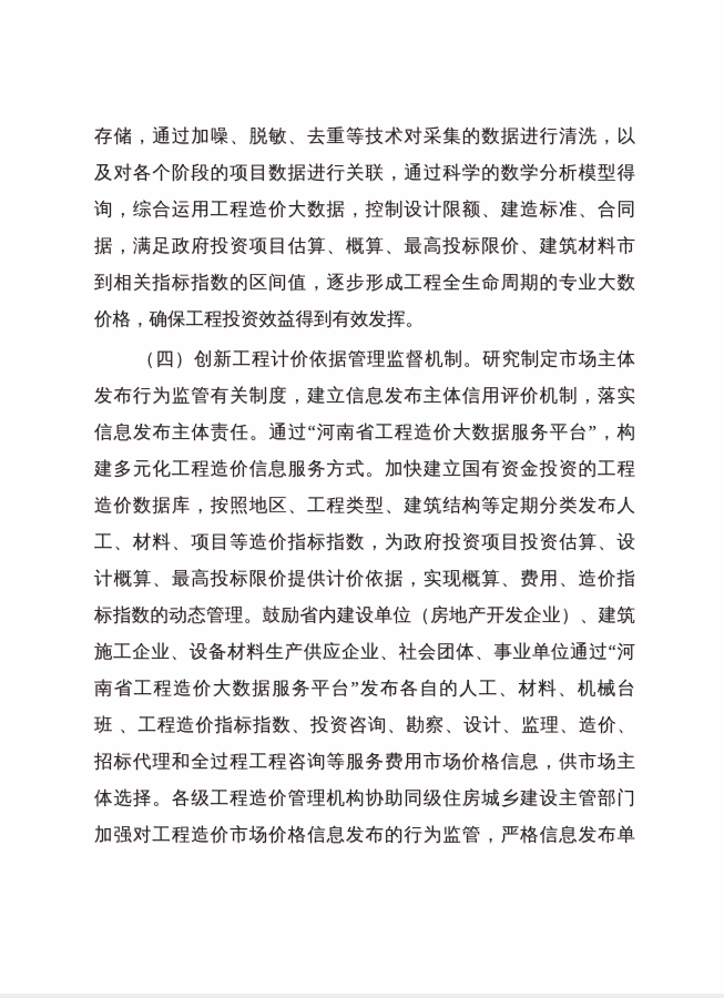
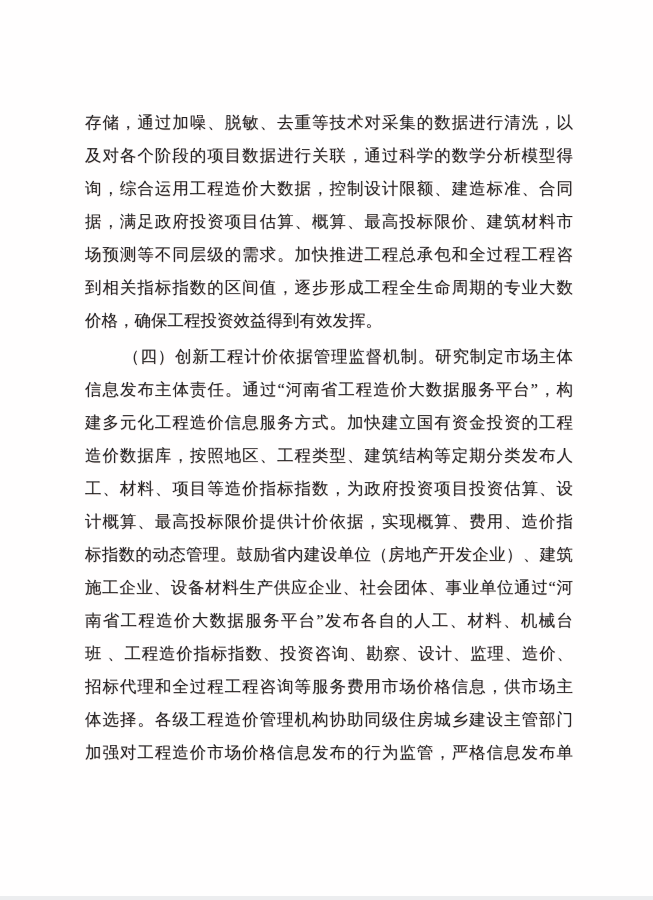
  存储，通过加噪、脱敏、去重等技术对采集的数据进行清洗，以
  及对各个阶段的项目数据进行关联，通过科学的数学分析模型得
  询，综合运用工程造价大数据，控制设计限额、建造标准、合同
  据，满足政府投资项目估算、概算、最高投标限价、建筑材料市
+ 场预测等不同层级的需求。加快推进工程总承包和全过程工程咨
  到相关指标指数的区间值，逐步形成工程全生命周期的专业大数
  价格，确保工程投资效益得到有效发挥。
  （四）创新工程计价依据管理监督机制。研究制定市场主体
- 发布行为监管有关制度，建立信息发布主体信用评价机制，落实
  信息发布主体责任。通过“河南省工程造价大数据服务平台”，构
  建多元化工程造价信息服务方式。加快建立国有资金投资的工程
  造价数据库，按照地区、工程类型、建筑结构等定期分类发布人
  工、材料、项目等造价指标指数，为政府投资项目投资估算、设
  计概算、最高投标限价提供计价依据，实现概算、费用、造价指
  标指数的动态管理。鼓励省内建设单位（房地产开发企业）、建筑
  施工企业、设备材料生产供应企业、社会团体、事业单位通过“河
  南省工程造价大数据服务平台”发布各自的人工、材料、机械台
  班 、工程造价指标指数、投资咨询、勘察、设计、监理、造价、
  招标代理和全过程工程咨询等服务费用市场价格信息，供市场主
  体选择。各级工程造价管理机构协助同级住房城乡建设主管部门
  加强对工程造价市场价格信息发布的行为监管，严格信息发布单
